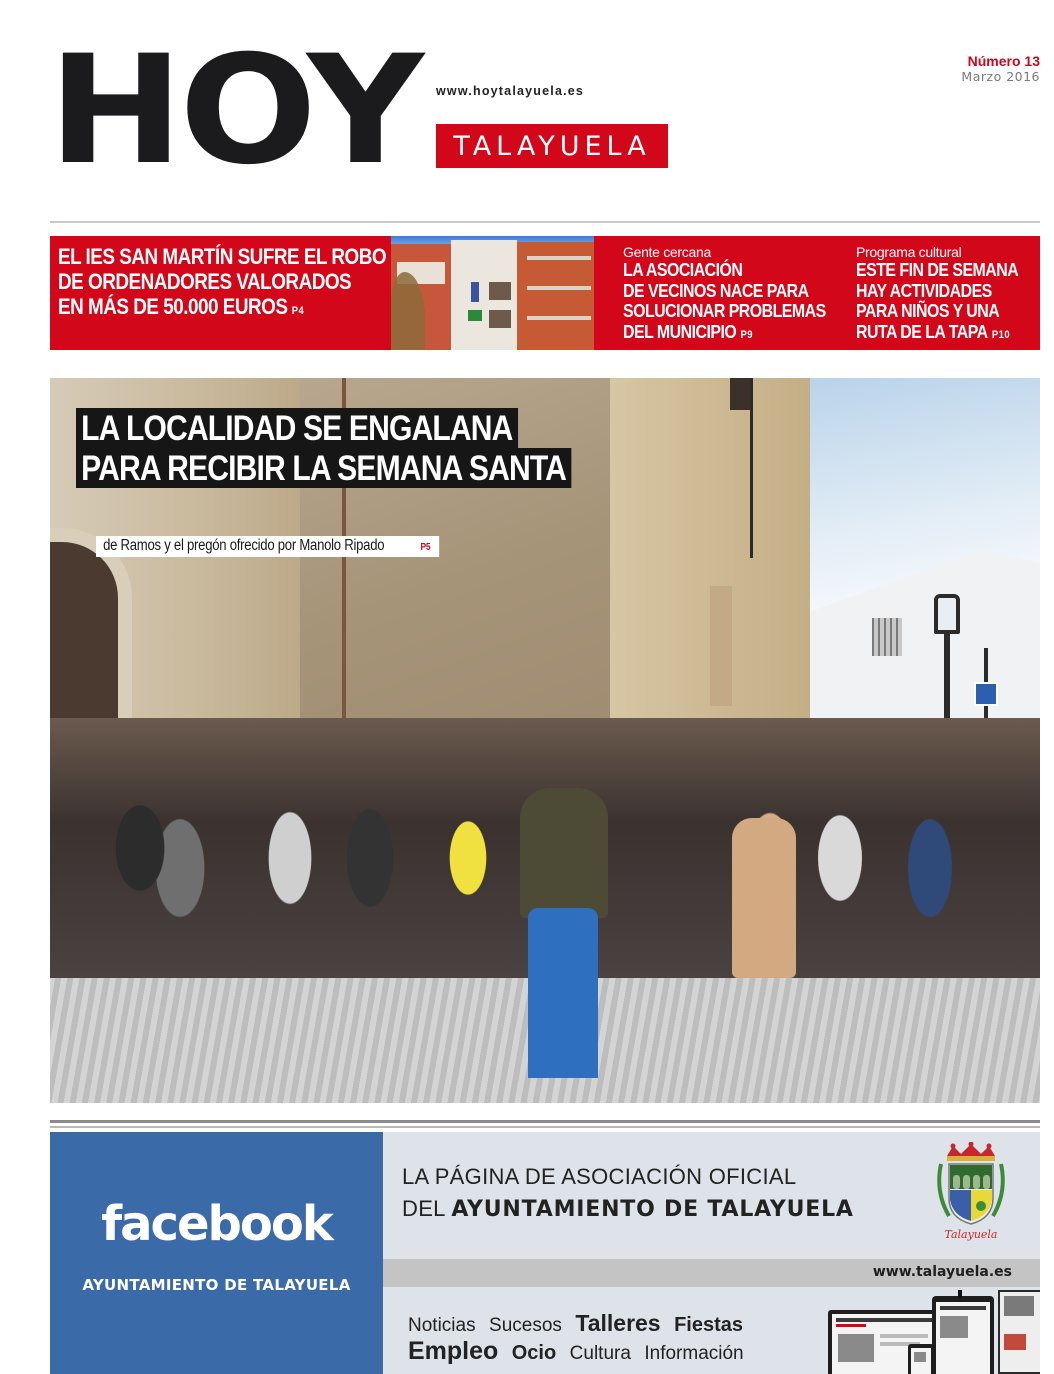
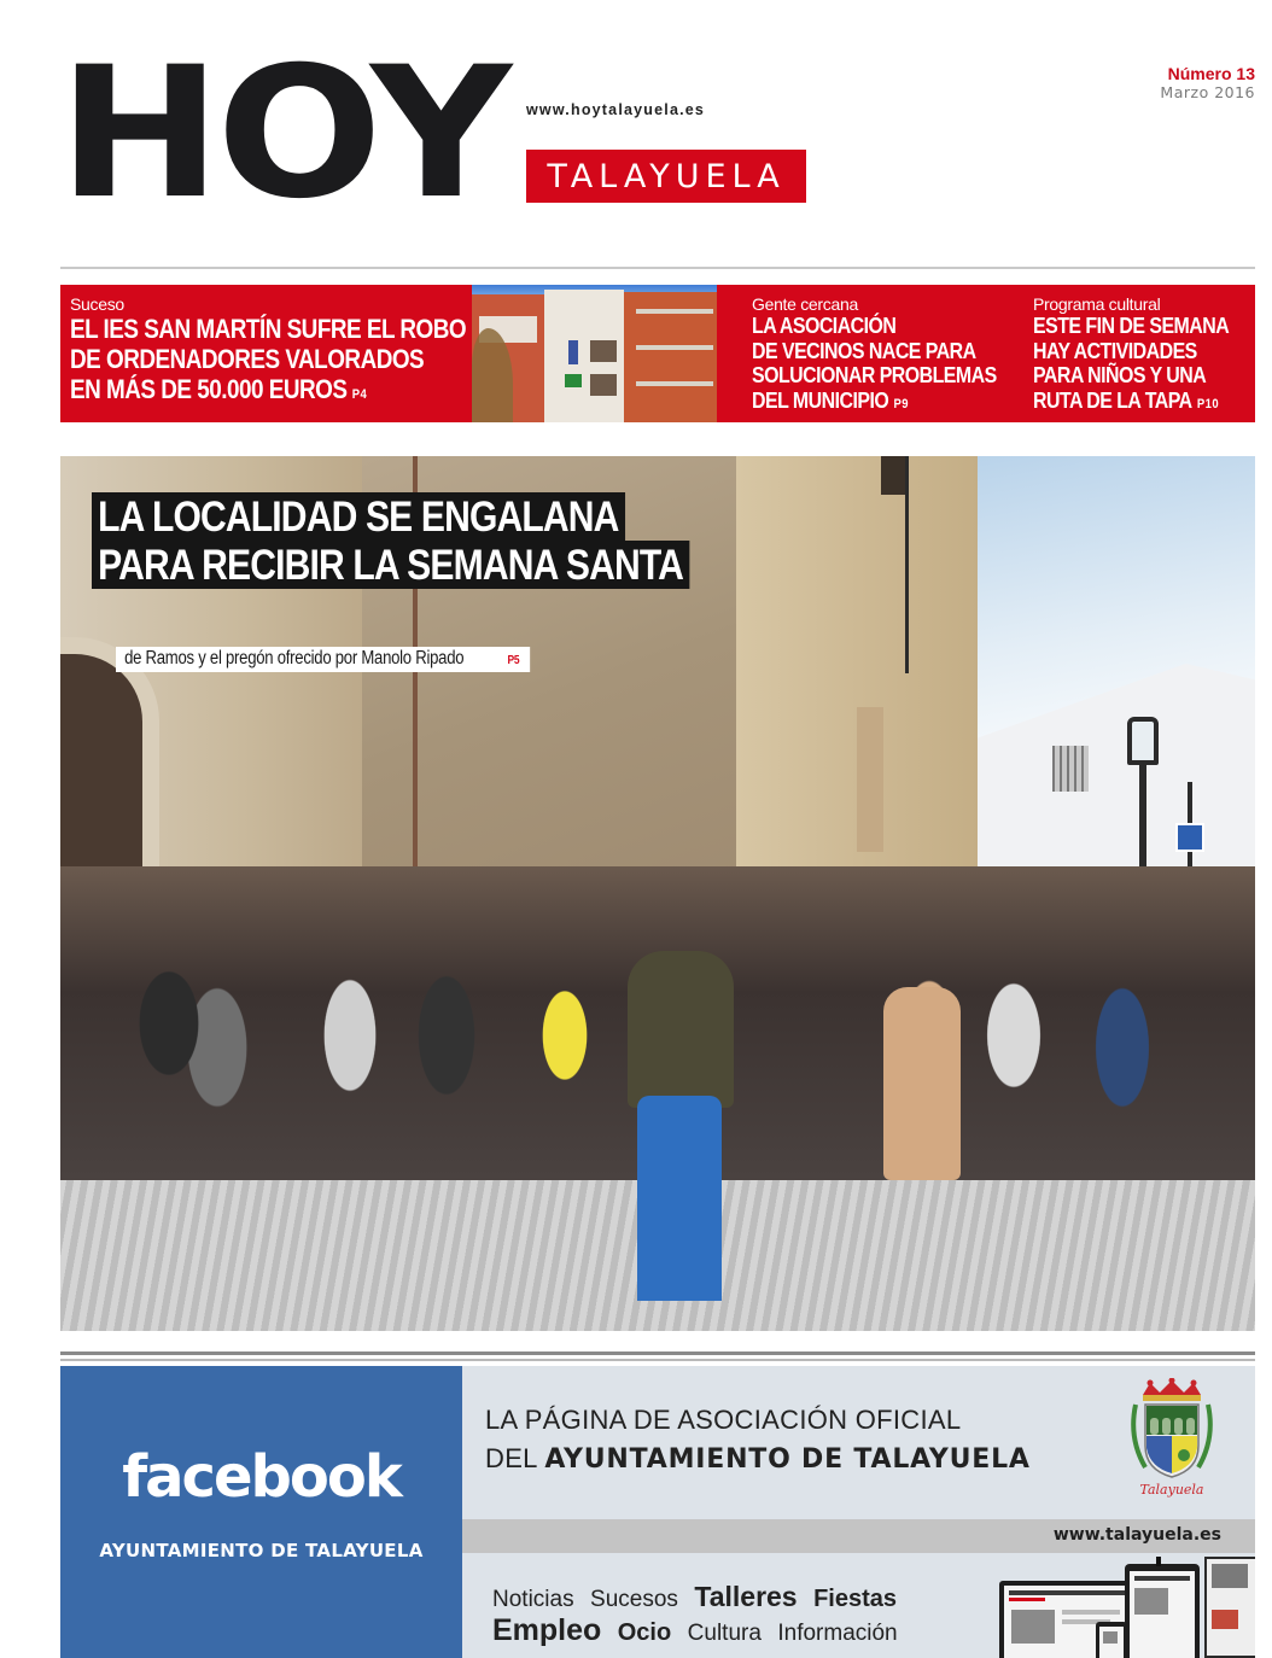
  HOY
  www.hoytalayuela.es
  TALAYUELA
  Número 13
  Marzo 2016
+ Suceso
  EL IES SAN MARTÍN SUFRE EL ROBO
  DE ORDENADORES VALORADOS
  EN MÁS DE 50.000 EUROS P4
  Gente cercana
  LA ASOCIACIÓN
  DE VECINOS NACE PARA
  SOLUCIONAR PROBLEMAS
  DEL MUNICIPIO P9
  Programa cultural
  ESTE FIN DE SEMANA
  HAY ACTIVIDADES
  PARA NIÑOS Y UNA
  RUTA DE LA TAPA P10
  LA LOCALIDAD SE ENGALANA
  PARA RECIBIR LA SEMANA SANTA
  de Ramos y el pregón ofrecido por Manolo Ripado P5
  facebook
  AYUNTAMIENTO DE TALAYUELA
  LA PÁGINA DE ASOCIACIÓN OFICIAL
  DEL AYUNTAMIENTO DE TALAYUELA
  Talayuela
  www.talayuela.es
  Noticias Sucesos Talleres Fiestas
  Empleo Ocio Cultura Información
